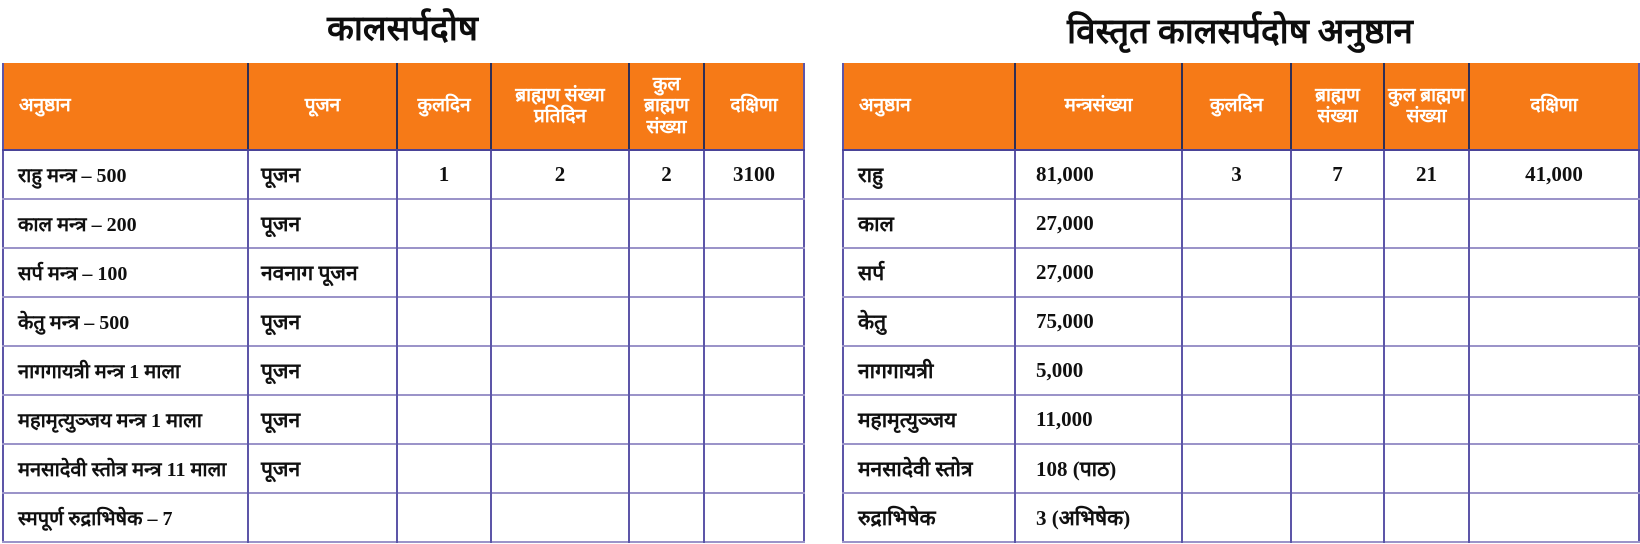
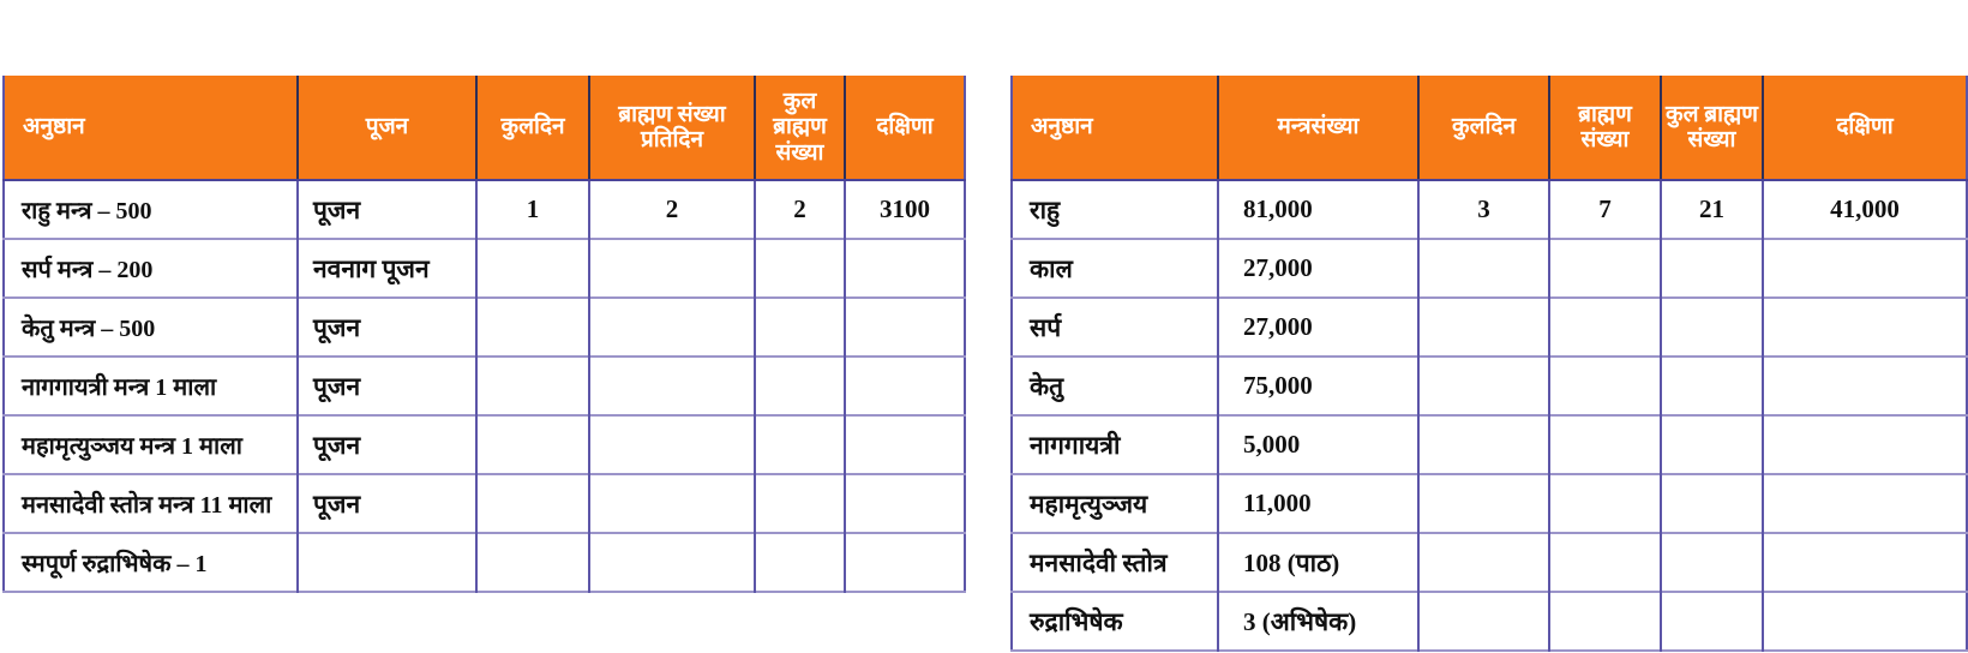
- कालसर्पदोष
- विस्तृत कालसर्पदोष अनुष्ठान
  अनुष्ठान	पूजन	कुलदिन	ब्राह्मण संख्या प्रतिदिन	कुल ब्राह्मण संख्या	दक्षिणा
  राहु मन्त्र – 500	पूजन	1	2	2	3100
- काल मन्त्र – 200	पूजन
- सर्प मन्त्र – 100	नवनाग पूजन
+ सर्प मन्त्र – 200	नवनाग पूजन
  केतु मन्त्र – 500	पूजन
  नागगायत्री मन्त्र 1 माला	पूजन
  महामृत्युञ्जय मन्त्र 1 माला	पूजन
  मनसादेवी स्तोत्र मन्त्र 11 माला	पूजन
- स्मपूर्ण रुद्राभिषेक – 7
+ स्मपूर्ण रुद्राभिषेक – 1
  अनुष्ठान	मन्त्रसंख्या	कुलदिन	ब्राह्मण संख्या	कुल ब्राह्मण संख्या	दक्षिणा
  राहु	81,000	3	7	21	41,000
  काल	27,000
  सर्प	27,000
  केतु	75,000
  नागगायत्री	5,000
  महामृत्युञ्जय	11,000
  मनसादेवी स्तोत्र	108 (पाठ)
  रुद्राभिषेक	3 (अभिषेक)
